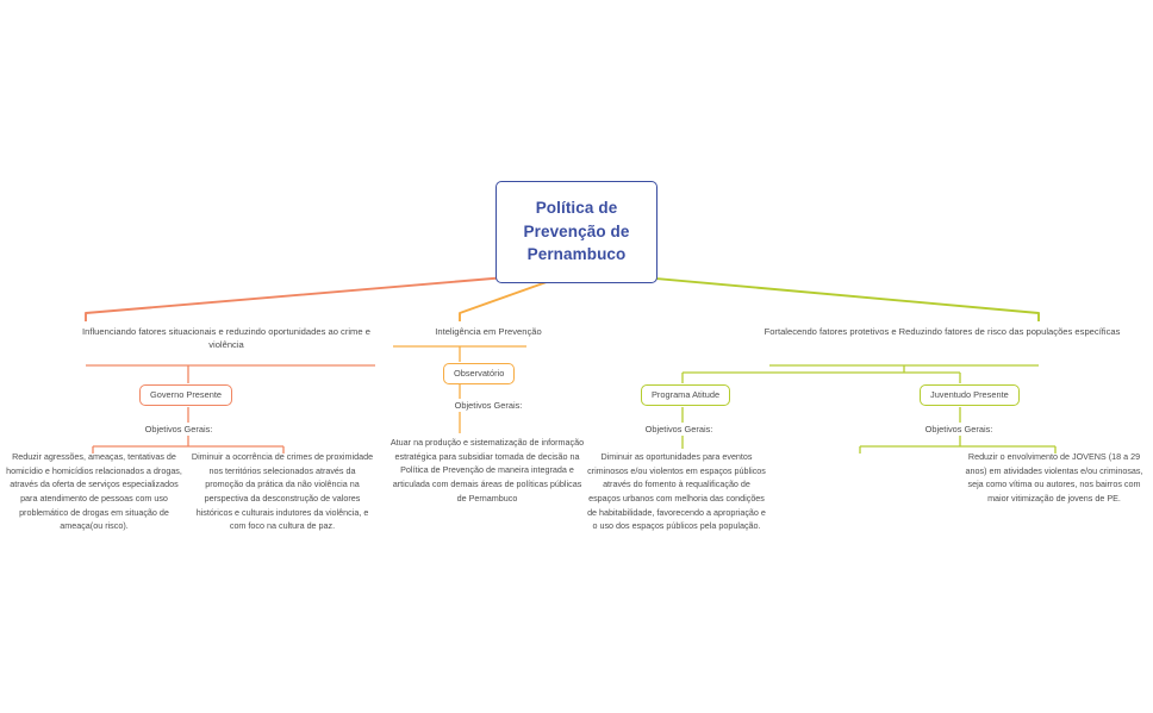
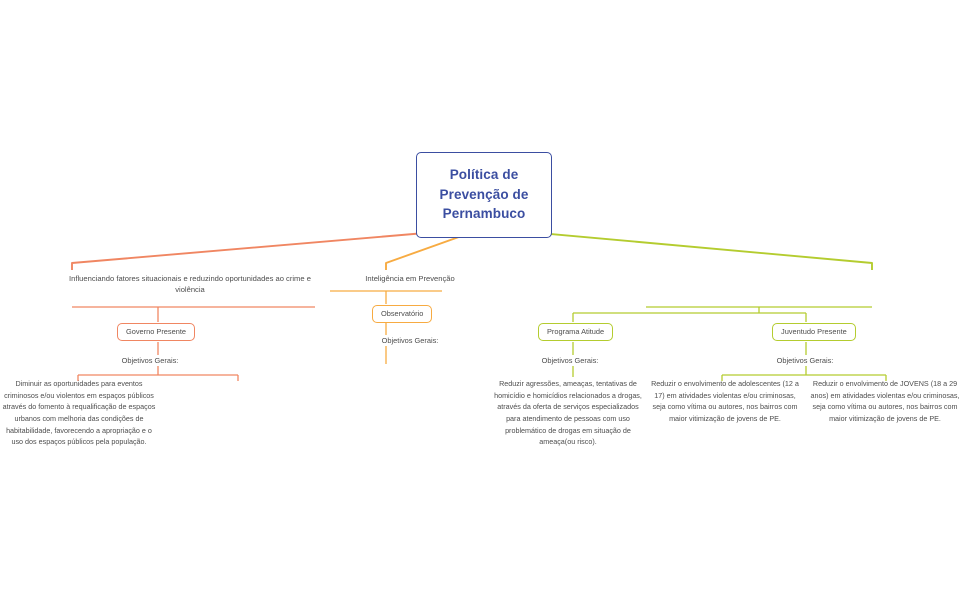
  Política de Prevenção de Pernambuco
  Influenciando fatores situacionais e reduzindo oportunidades ao crime e violência
  Inteligência em Prevenção
- Fortalecendo fatores protetivos e Reduzindo fatores de risco das populações específicas
  Governo Presente
  Observatório
  Programa Atitude
  Juventudo Presente
  Objetivos Gerais:
  Objetivos Gerais:
  Objetivos Gerais:
  Objetivos Gerais:
- Reduzir agressões, ameaças, tentativas de homicídio e homicídios relacionados a drogas, através da oferta de serviços especializados para atendimento de pessoas com uso problemático de drogas em situação de ameaça(ou risco).
+ Diminuir as oportunidades para eventos criminosos e/ou violentos em espaços públicos através do fomento à requalificação de espaços urbanos com melhoria das condições de habitabilidade, favorecendo a apropriação e o uso dos espaços públicos pela população.
- Diminuir a ocorrência de crimes de proximidade nos territórios selecionados através da promoção da prática da não violência na perspectiva da desconstrução de valores históricos e culturais indutores da violência, e com foco na cultura de paz.
- Atuar na produção e sistematização de informação estratégica para subsidiar tomada de decisão na Política de Prevenção de maneira integrada e articulada com demais áreas de políticas públicas de Pernambuco
- Diminuir as oportunidades para eventos criminosos e/ou violentos em espaços públicos através do fomento à requalificação de espaços urbanos com melhoria das condições de habitabilidade, favorecendo a apropriação e o uso dos espaços públicos pela população.
+ Reduzir agressões, ameaças, tentativas de homicídio e homicídios relacionados a drogas, através da oferta de serviços especializados para atendimento de pessoas com uso problemático de drogas em situação de ameaça(ou risco).
+ Reduzir o envolvimento de adolescentes (12 a 17) em atividades violentas e/ou criminosas, seja como vítima ou autores, nos bairros com maior vitimização de jovens de PE.
  Reduzir o envolvimento de JOVENS (18 a 29 anos) em atividades violentas e/ou criminosas, seja como vítima ou autores, nos bairros com maior vitimização de jovens de PE.
